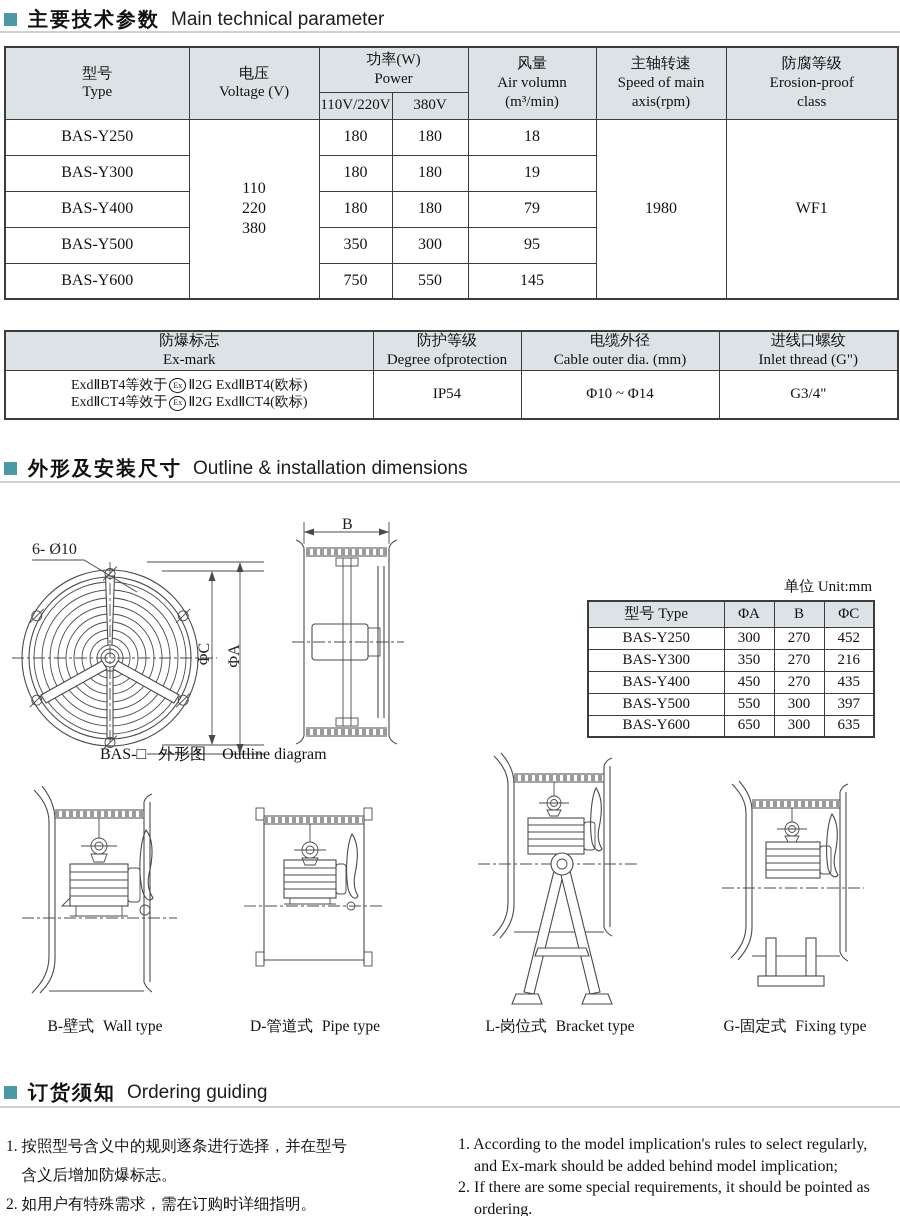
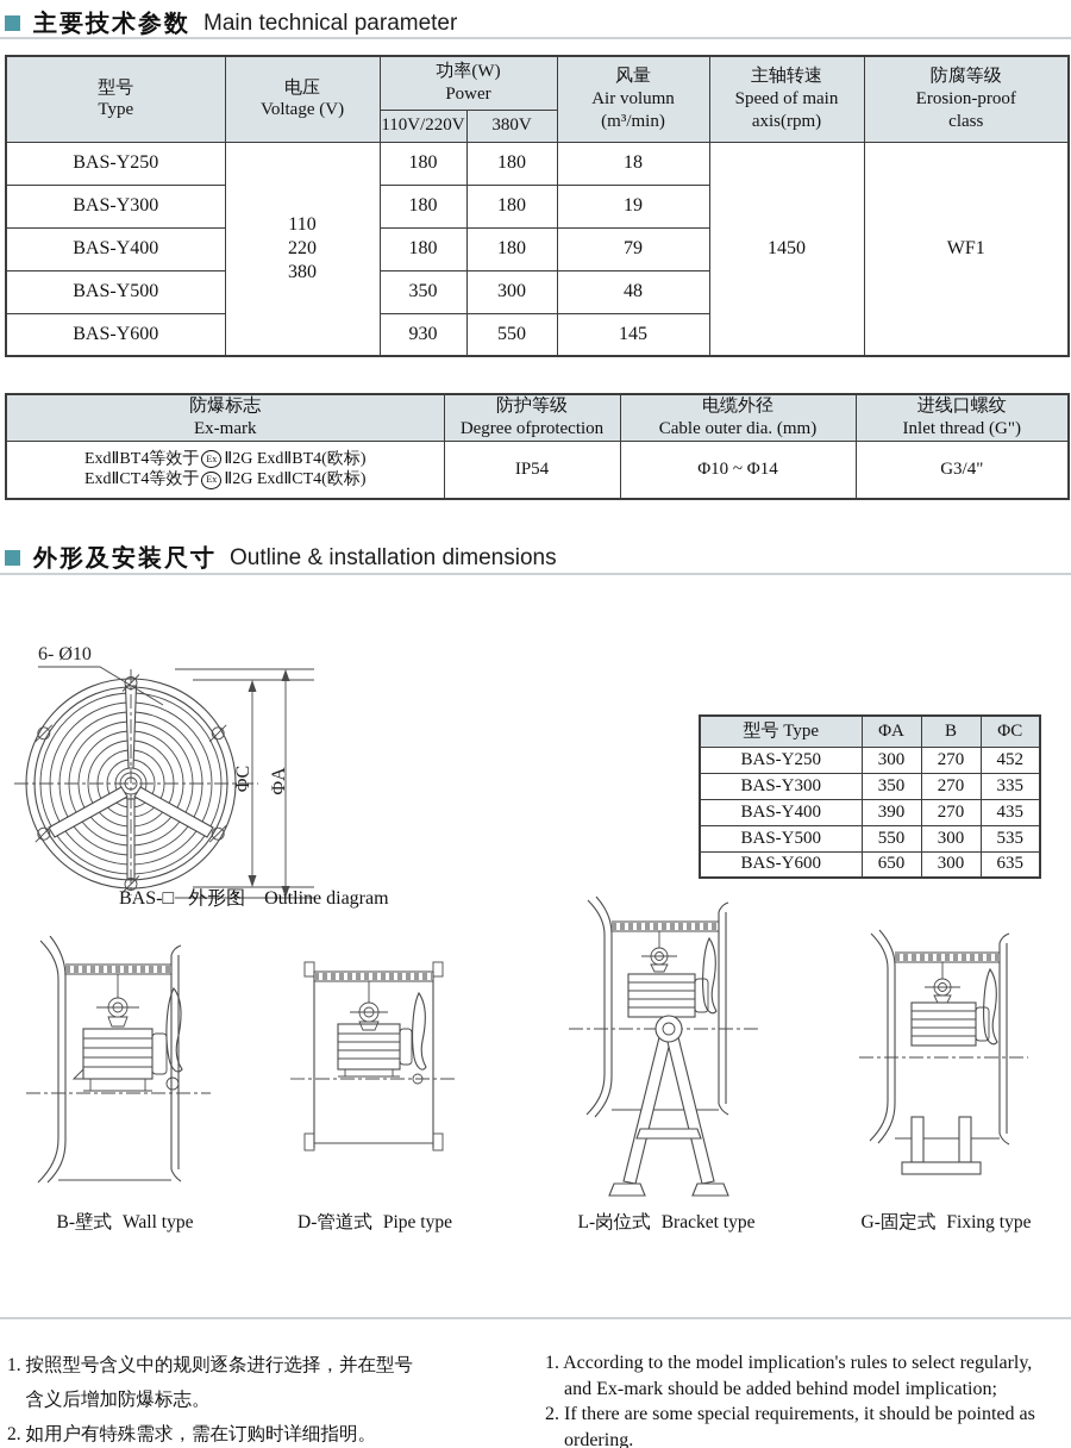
  主要技术参数
  Main technical parameter
  型号 Type	电压 Voltage (V)	功率(W) Power	风量 Air volumn (m³/min)	主轴转速 Speed of main axis(rpm)	防腐等级 Erosion-proof class
  110V/220V	380V
- BAS-Y250	110 220 380	180	180	18	1980	WF1
+ BAS-Y250	110 220 380	180	180	18	1450	WF1
  BAS-Y300	180	180	19
  BAS-Y400	180	180	79
- BAS-Y500	350	300	95
+ BAS-Y500	350	300	48
- BAS-Y600	750	550	145
+ BAS-Y600	930	550	145
  防爆标志 Ex-mark	防护等级 Degree ofprotection	电缆外径 Cable outer dia. (mm)	进线口螺纹 Inlet thread (G")
  ExdⅡBT4等效于 Ex Ⅱ2G ExdⅡBT4(欧标) ExdⅡCT4等效于 Ex Ⅱ2G ExdⅡCT4(欧标)	IP54	Φ10 ~ Φ14	G3/4"
  外形及安装尺寸
  Outline & installation dimensions
  6- Ø10
- B
  BAS-□ 外形图 Outline diagram
- 单位 Unit:mm
  型号 Type	ΦA	B	ΦC
  BAS-Y250	300	270	452
- BAS-Y300	350	270	216
+ BAS-Y300	350	270	335
- BAS-Y400	450	270	435
+ BAS-Y400	390	270	435
- BAS-Y500	550	300	397
+ BAS-Y500	550	300	535
  BAS-Y600	650	300	635
  B-壁式 Wall type
  D-管道式 Pipe type
  L-岗位式 Bracket type
  G-固定式 Fixing type
- 订货须知
- Ordering guiding
  1. 按照型号含义中的规则逐条进行选择，并在型号
  含义后增加防爆标志。
  2. 如用户有特殊需求，需在订购时详细指明。
  1. According to the model implication's rules to select regularly,
  and Ex-mark should be added behind model implication;
  2. If there are some special requirements, it should be pointed as
  ordering.
